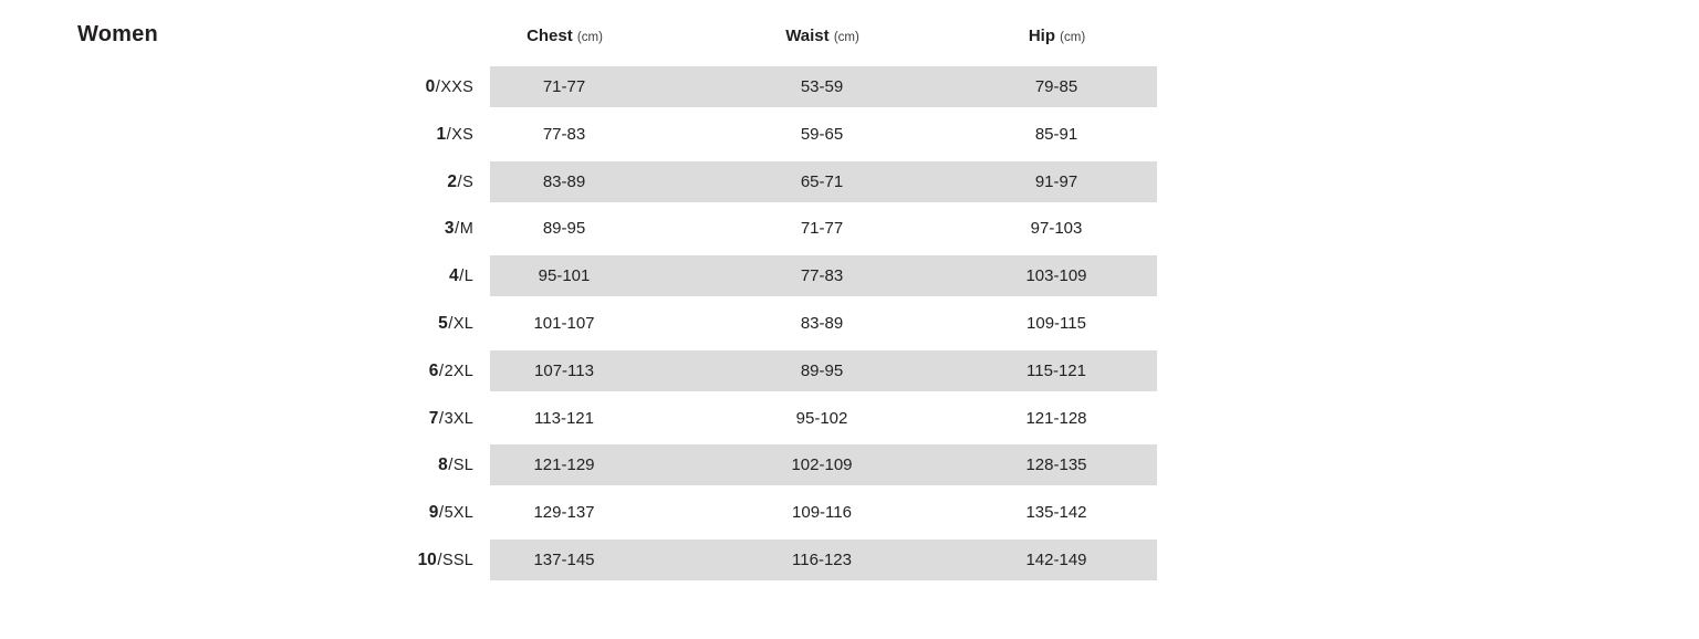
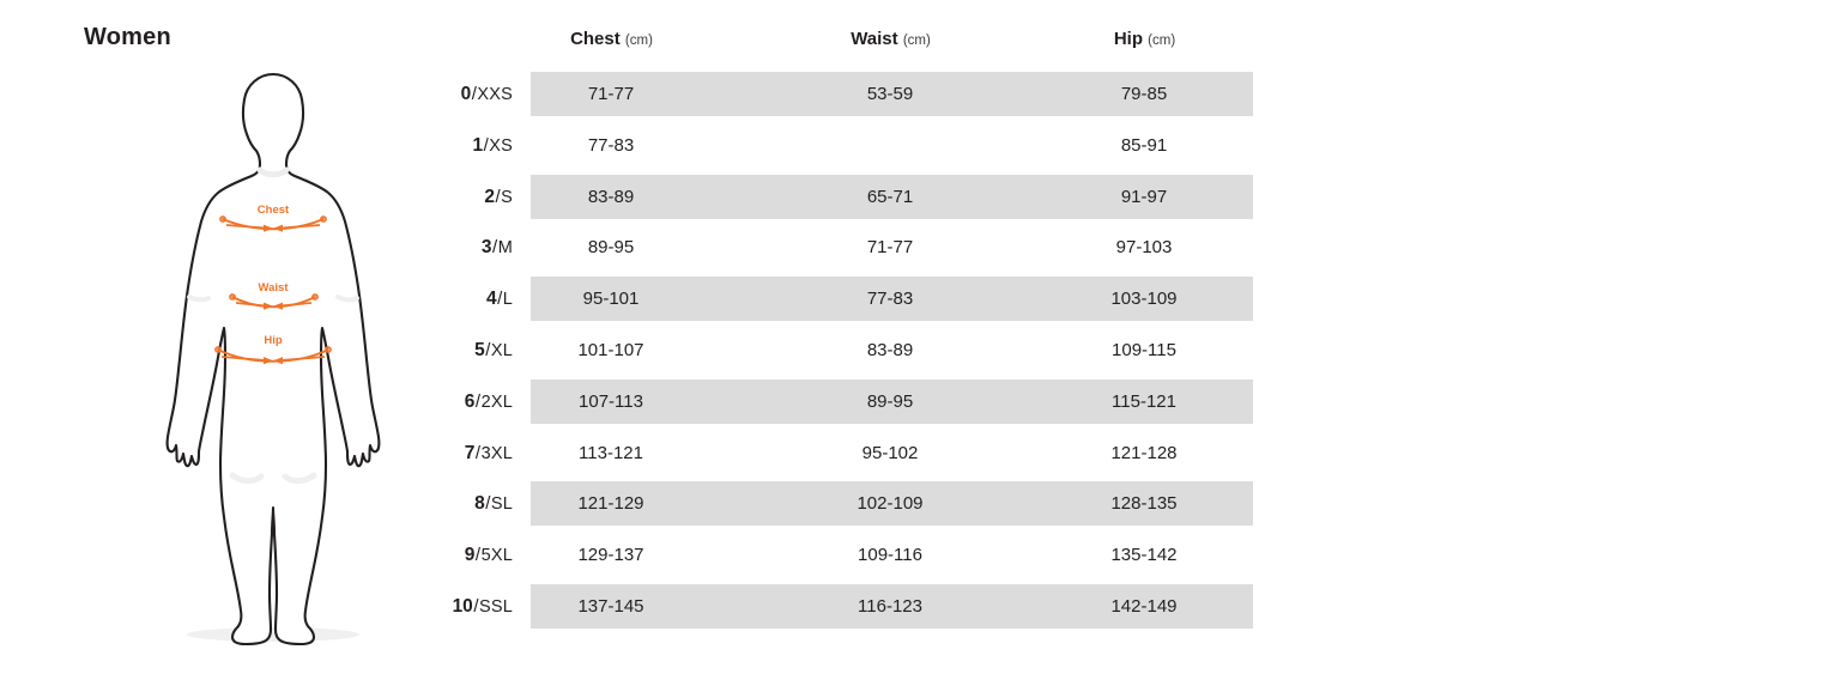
  Women
+ Chest
+ Waist
+ Hip
  Chest (cm)
  Waist (cm)
  Hip (cm)
  0/XXS
  71-77
  53-59
  79-85
  1/XS
  77-83
- 59-65
  85-91
  2/S
  83-89
  65-71
  91-97
  3/M
  89-95
  71-77
  97-103
  4/L
  95-101
  77-83
  103-109
  5/XL
  101-107
  83-89
  109-115
  6/2XL
  107-113
  89-95
  115-121
  7/3XL
  113-121
  95-102
  121-128
  8/SL
  121-129
  102-109
  128-135
  9/5XL
  129-137
  109-116
  135-142
  10/SSL
  137-145
  116-123
  142-149
